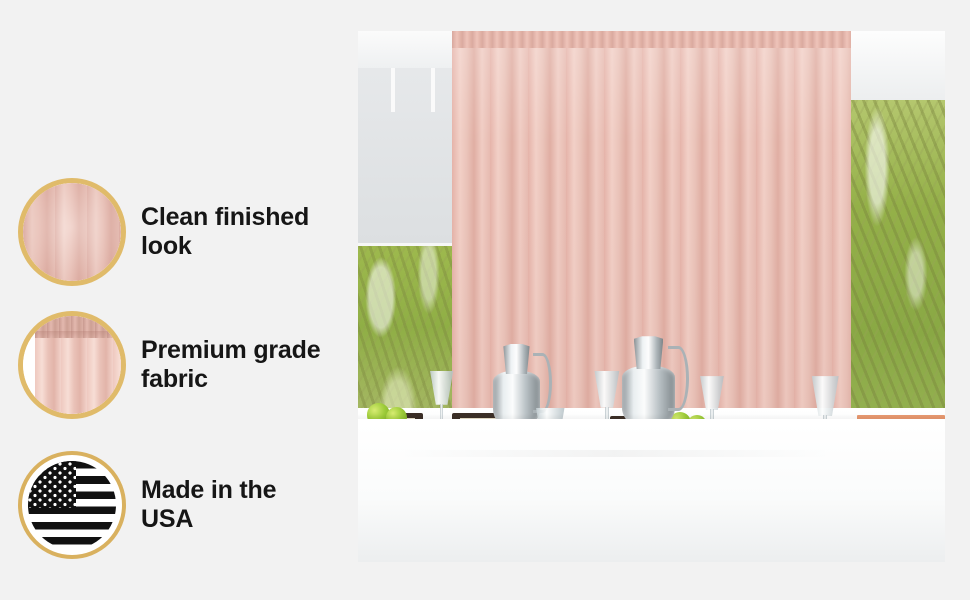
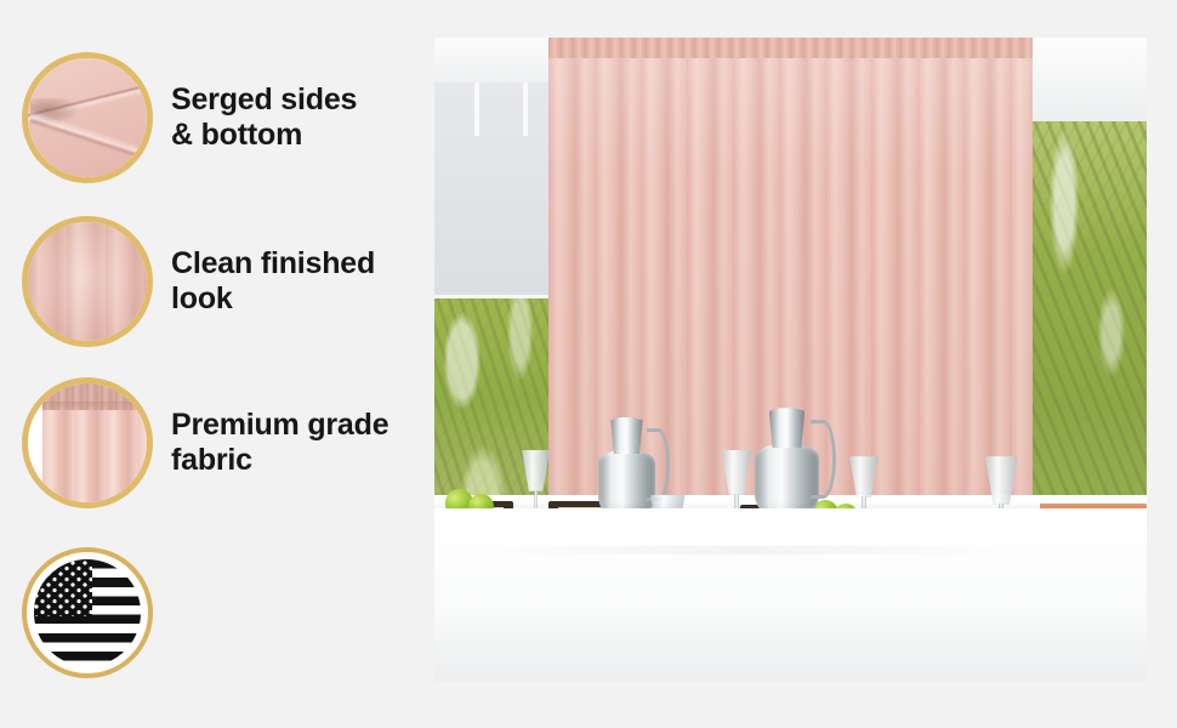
+ Serged sides
+ & bottom
  Clean finished
  look
  Premium grade
  fabric
- Made in the
- USA
